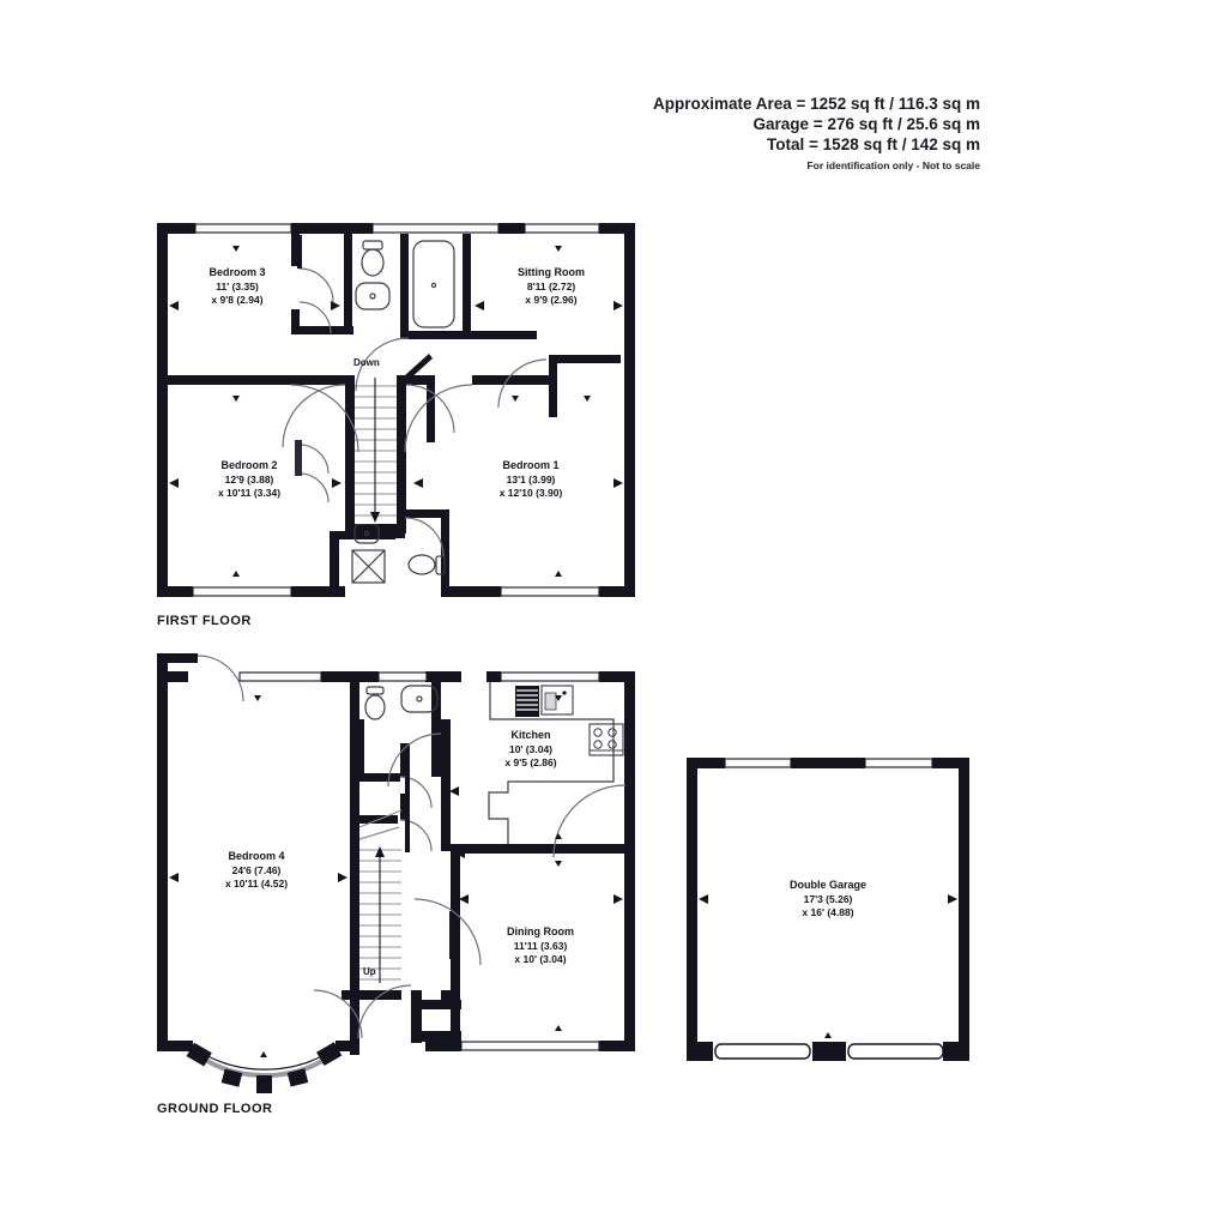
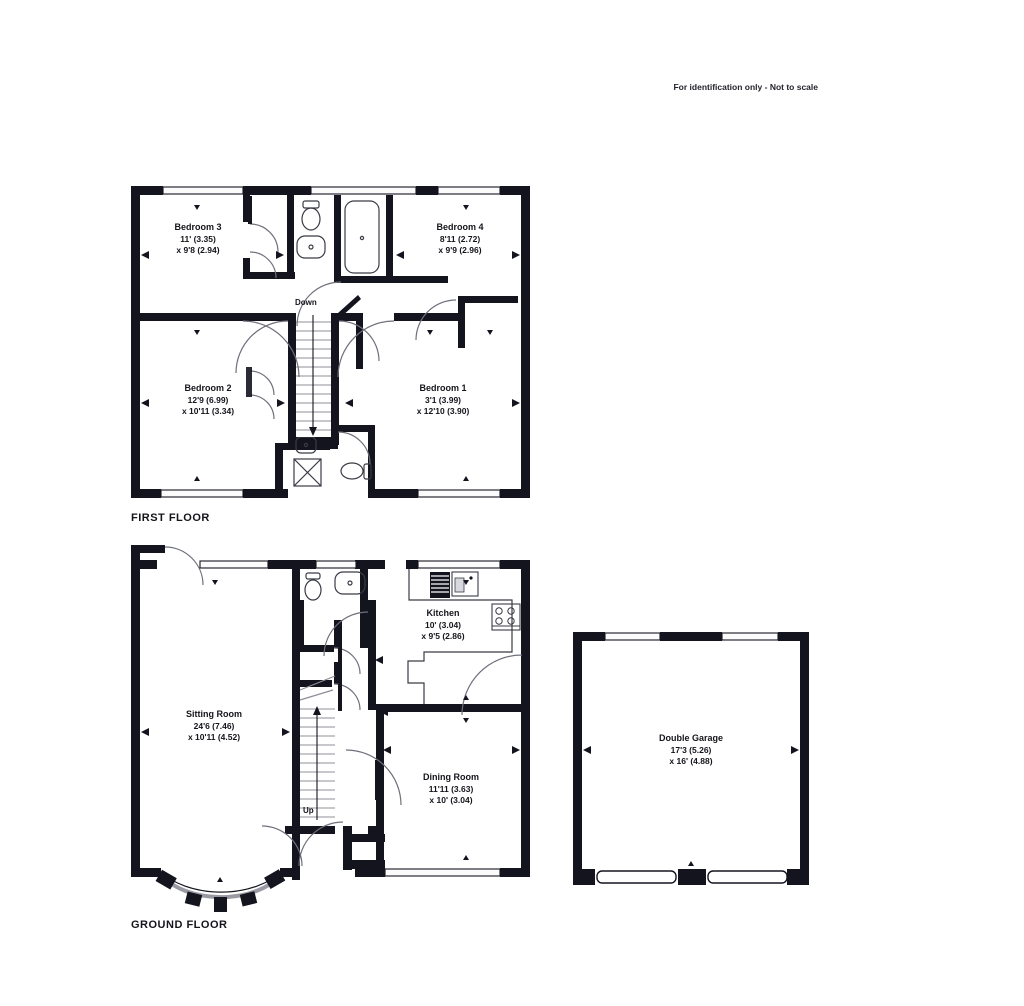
- Approximate Area = 1252 sq ft / 116.3 sq m
- Garage = 276 sq ft / 25.6 sq m
- Total = 1528 sq ft / 142 sq m
  For identification only - Not to scale
  FIRST FLOOR
  GROUND FLOOR
  Down
  Up
  Bedroom 3
  11' (3.35)
  x 9'8 (2.94)
- Sitting Room
+ Bedroom 4
  8'11 (2.72)
  x 9'9 (2.96)
  Bedroom 2
- 12'9 (3.88)
+ 12'9 (6.99)
  x 10'11 (3.34)
  Bedroom 1
- 13'1 (3.99)
+ 3'1 (3.99)
  x 12'10 (3.90)
- Bedroom 4
+ Sitting Room
  24'6 (7.46)
  x 10'11 (4.52)
  Kitchen
  10' (3.04)
  x 9'5 (2.86)
  Dining Room
  11'11 (3.63)
  x 10' (3.04)
  Double Garage
  17'3 (5.26)
  x 16' (4.88)
